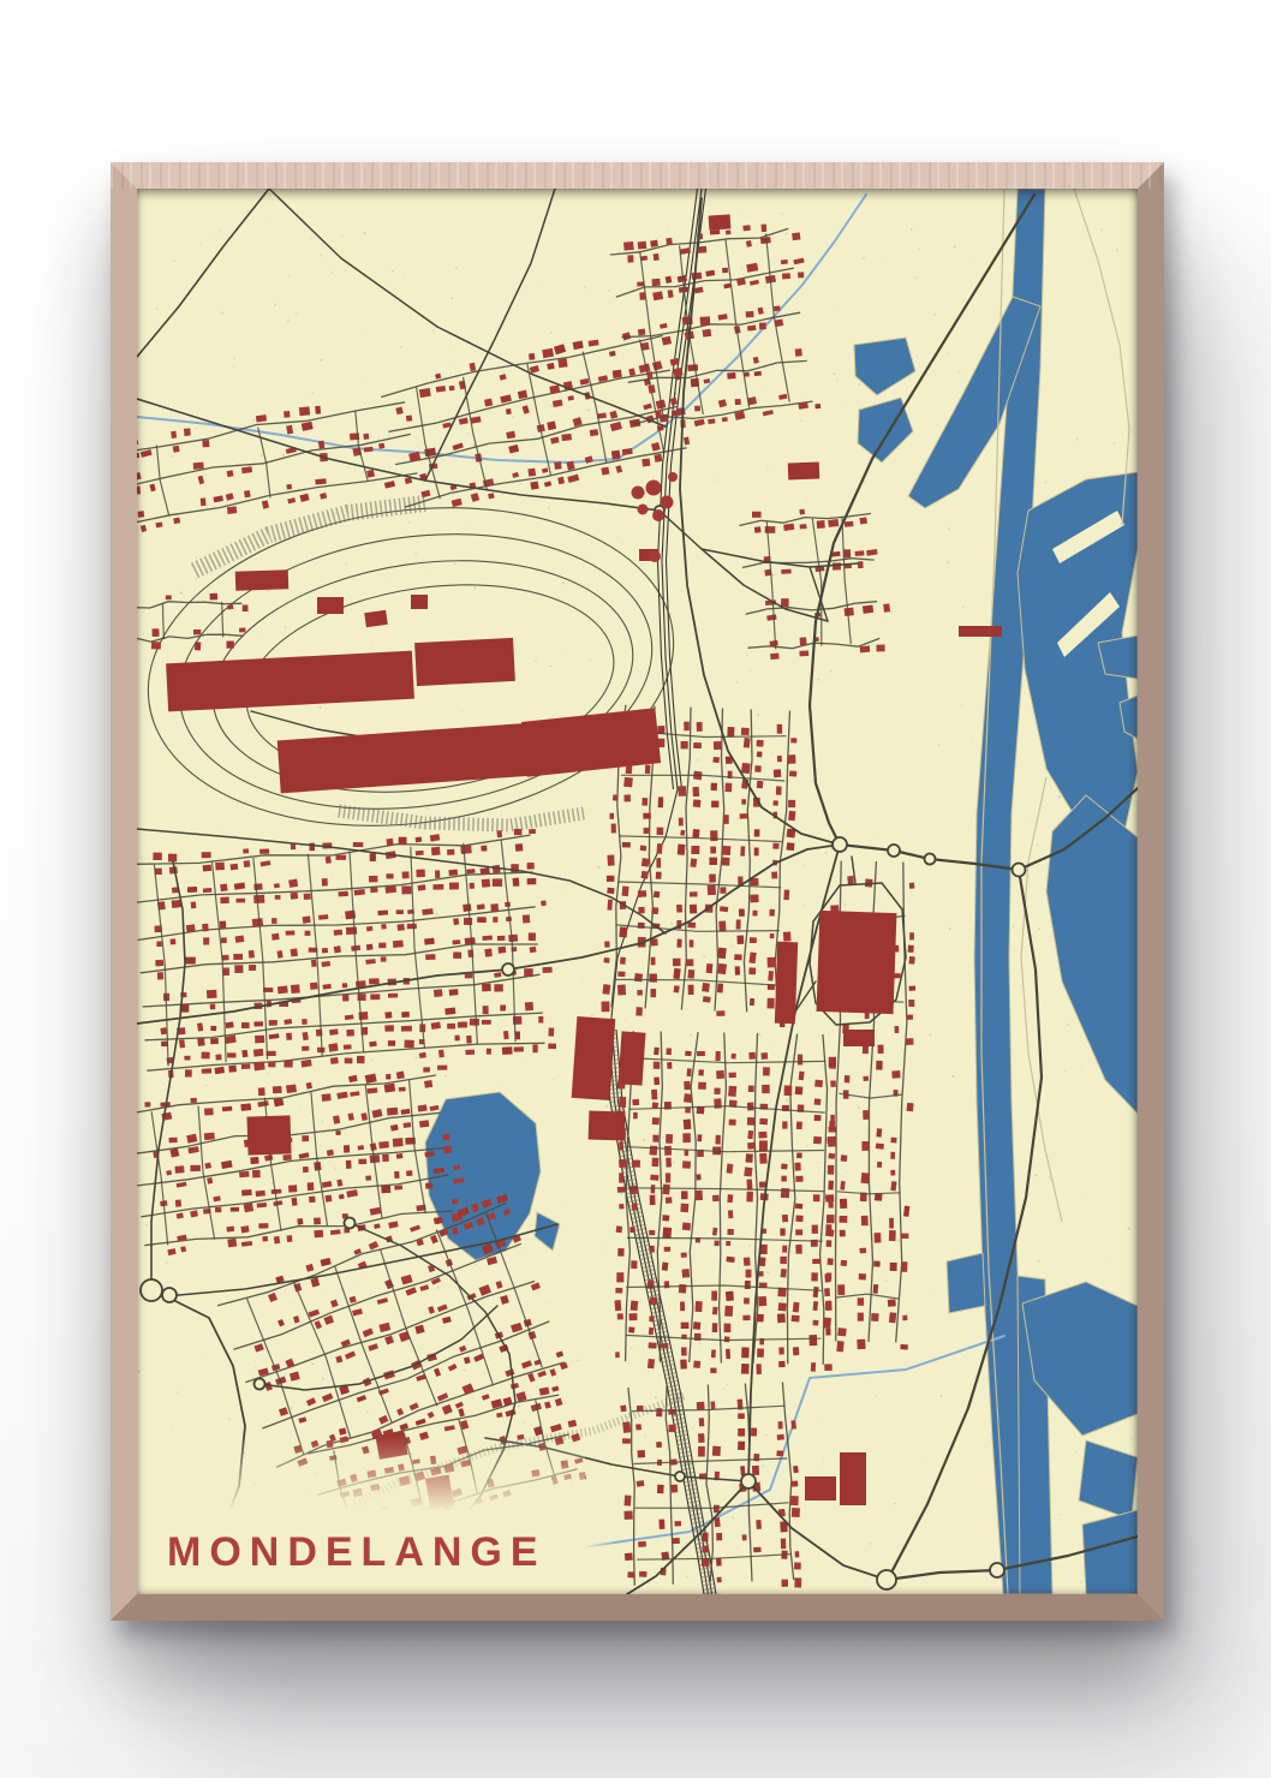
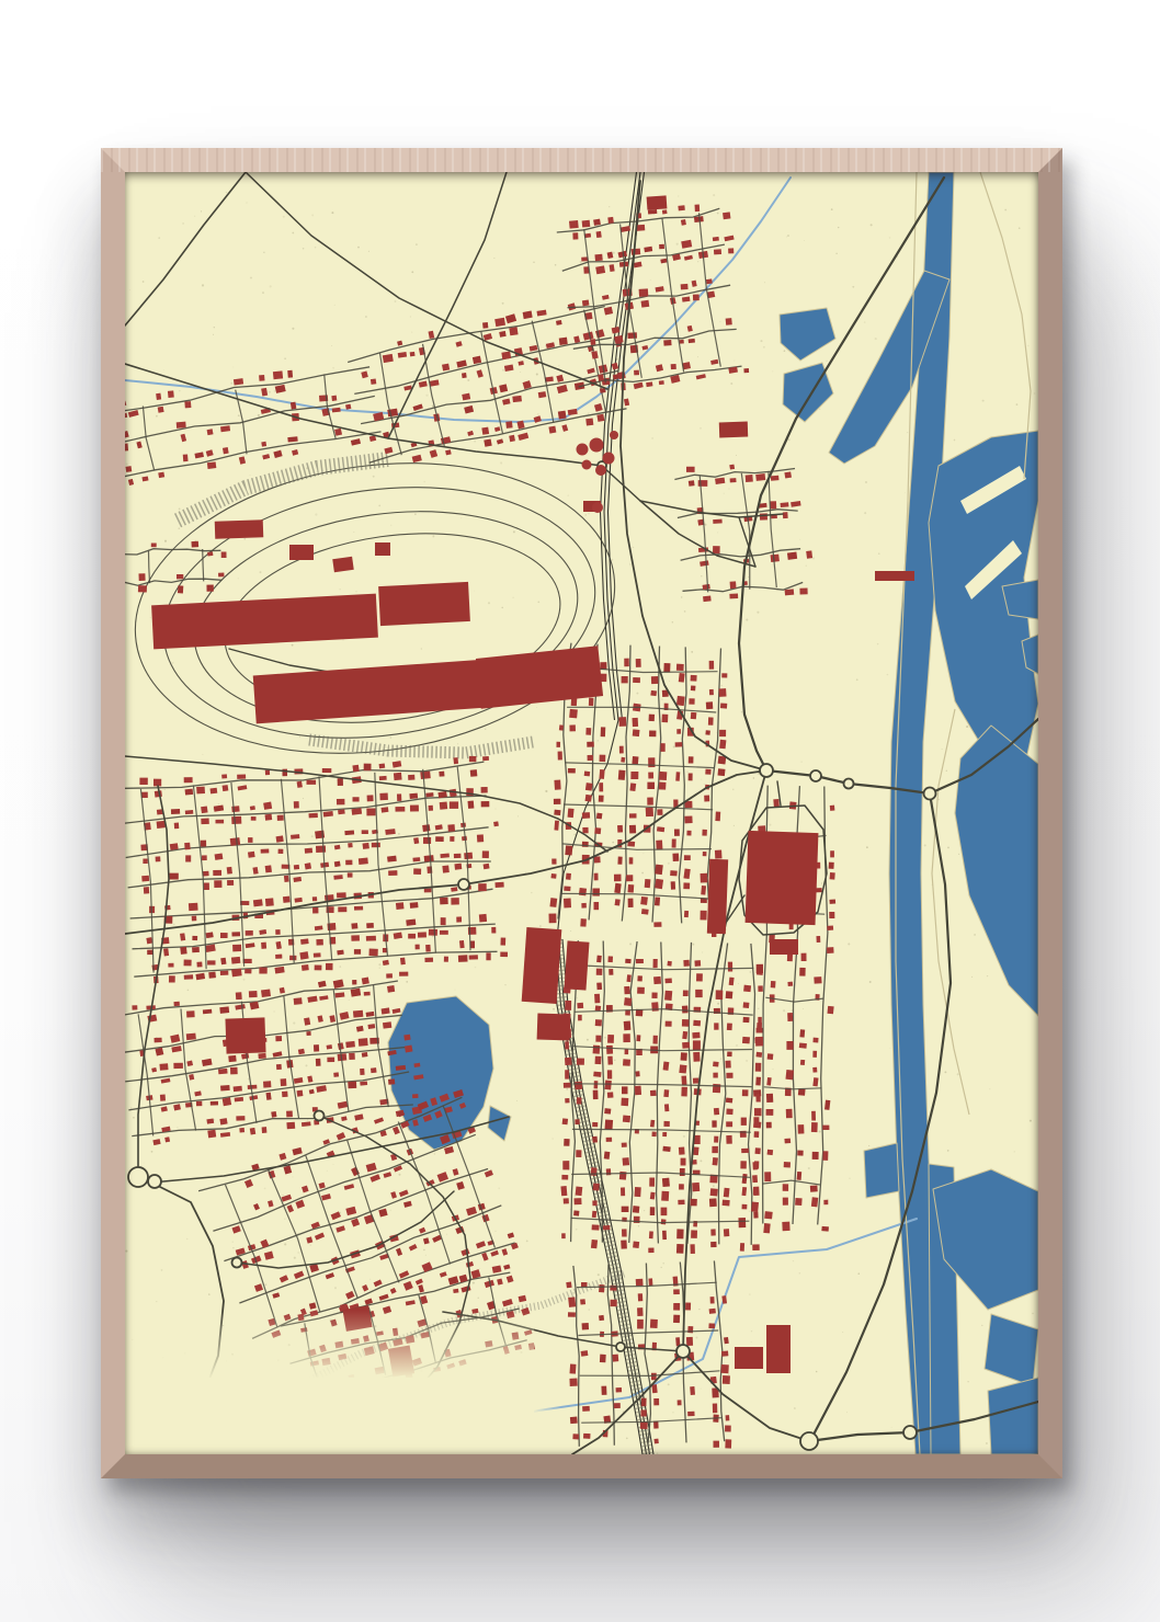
- MONDELANGE
